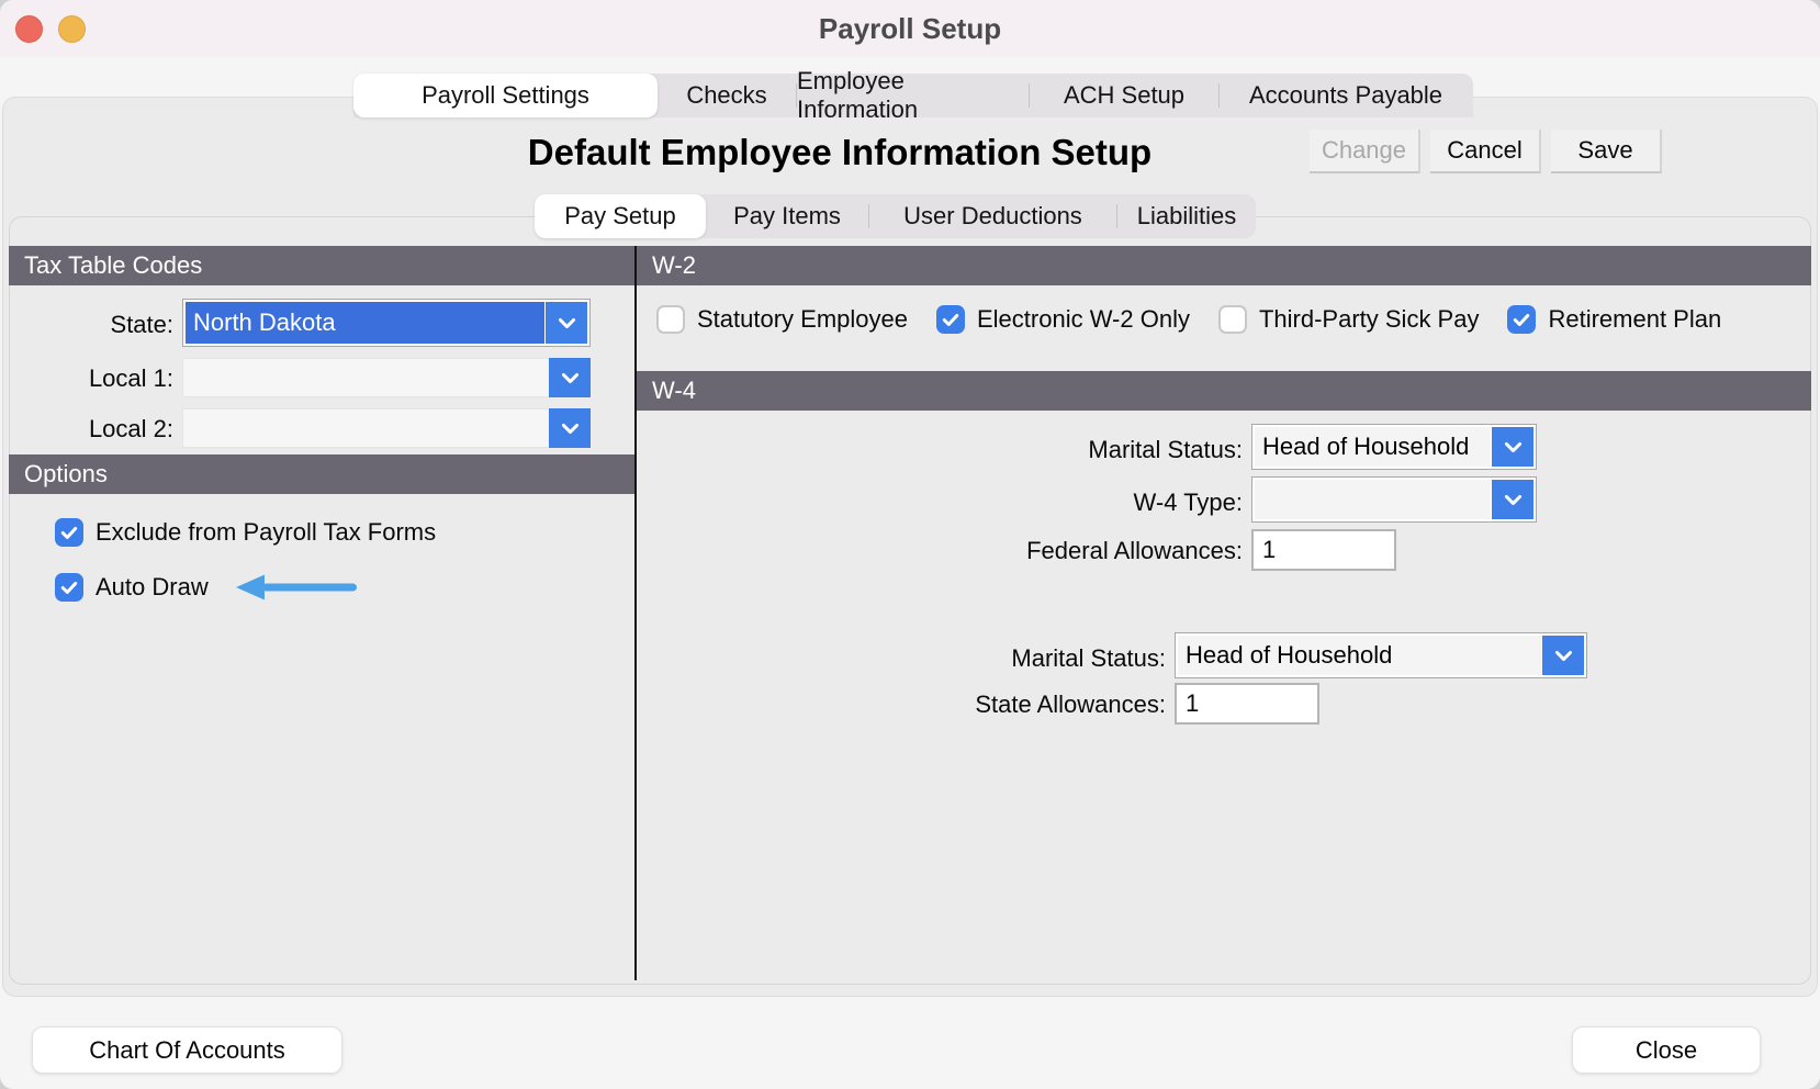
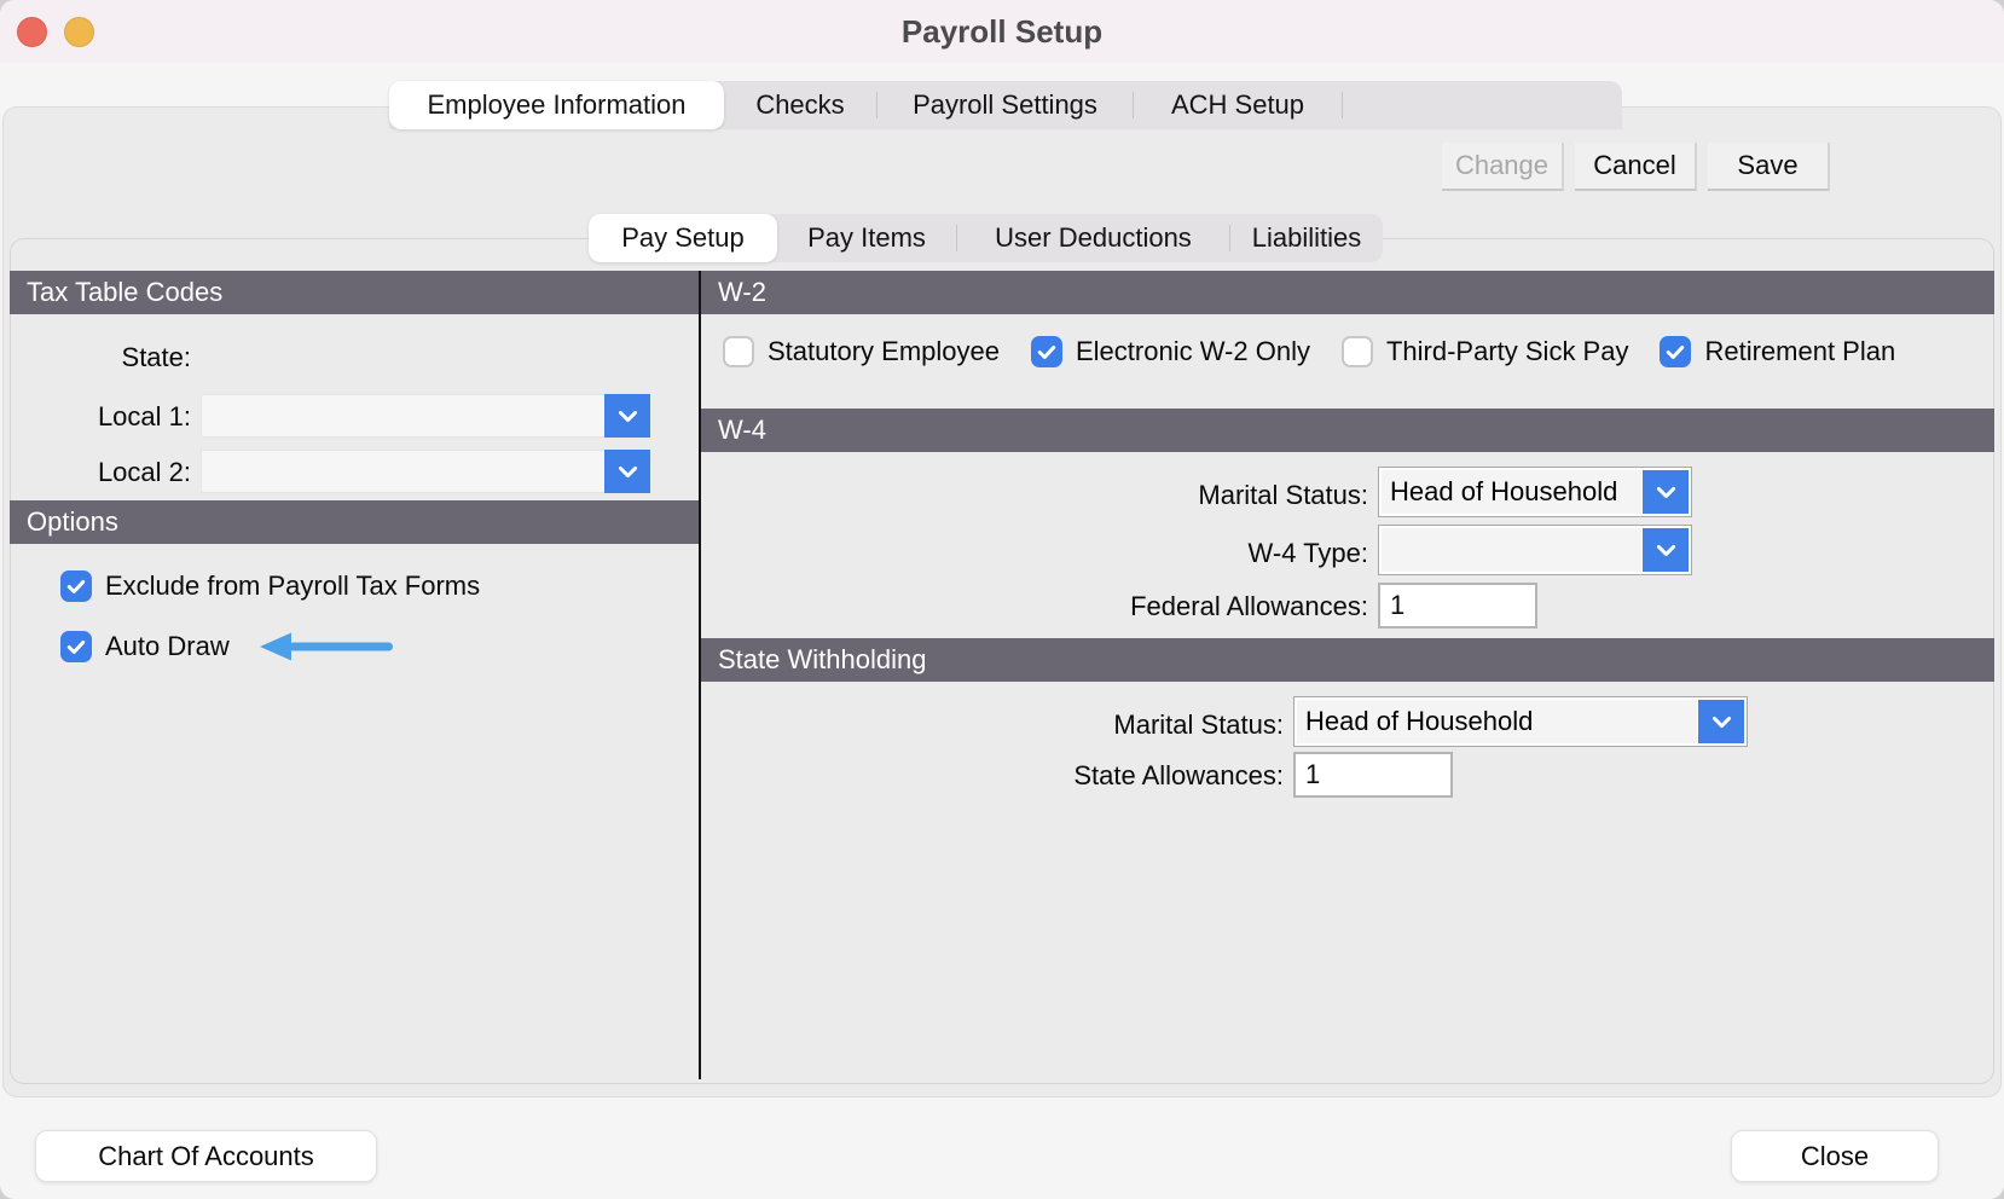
  Payroll Setup
- Payroll Settings
+ Employee Information
  Checks
- Employee Information
+ Payroll Settings
  ACH Setup
- Accounts Payable
- Default Employee Information Setup
  Change
  Cancel
  Save
  Pay Setup
  Pay Items
  User Deductions
  Liabilities
  Tax Table Codes
  State:
- North Dakota
  Local 1:
  Local 2:
  Options
  Exclude from Payroll Tax Forms
  Auto Draw
  W-2
  Statutory Employee
  Electronic W-2 Only
  Third-Party Sick Pay
  Retirement Plan
  W-4
  Marital Status:
  Head of Household
  W-4 Type:
  Federal Allowances:
  1
+ State Withholding
  Marital Status:
  Head of Household
  State Allowances:
  1
  Chart Of Accounts
  Close
